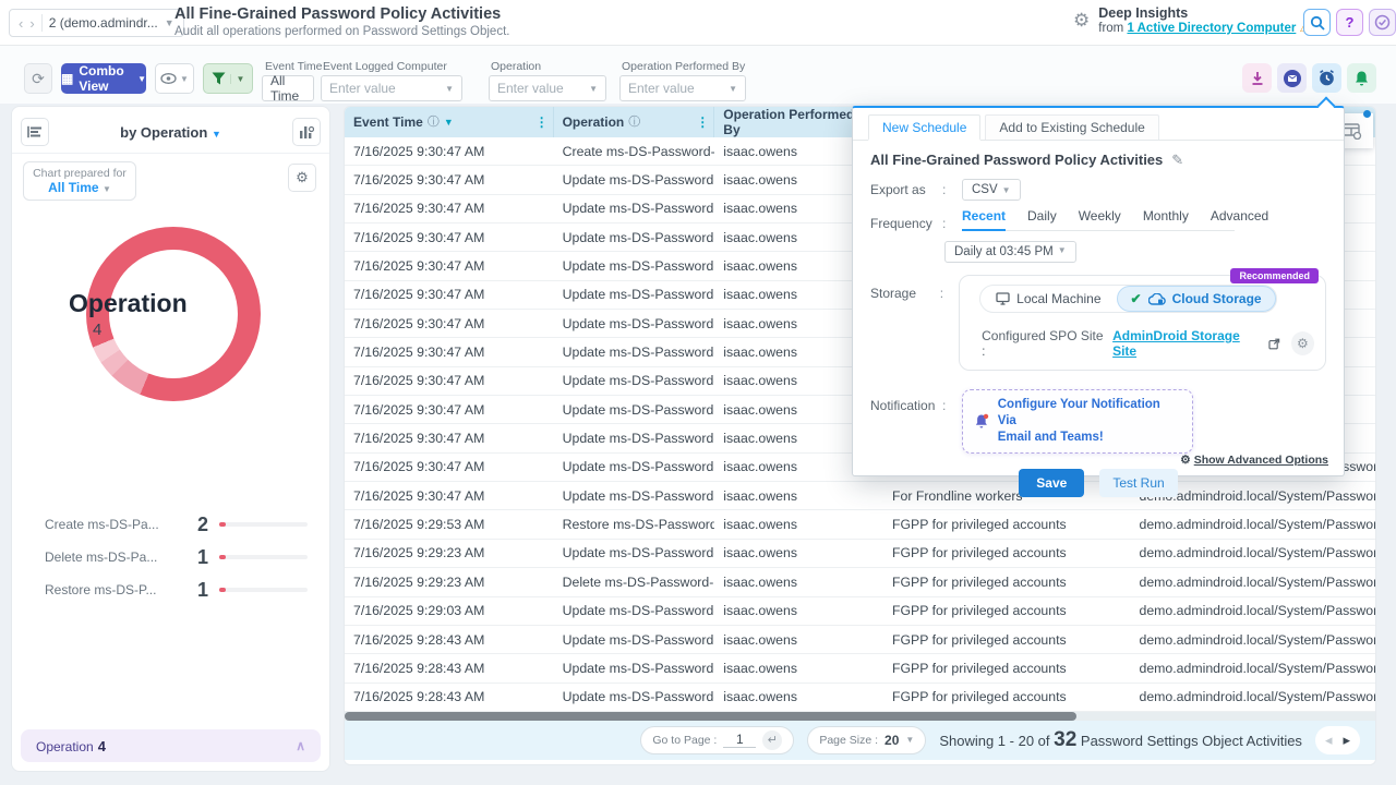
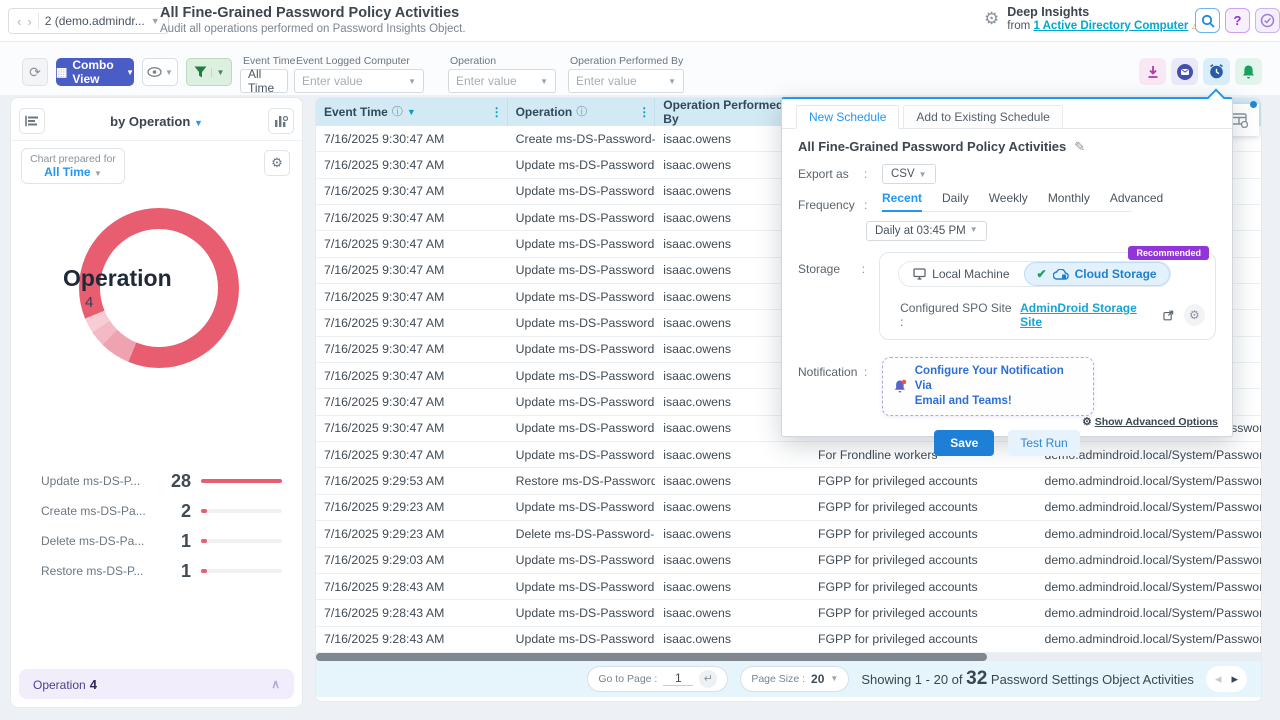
  ‹
  ›
  2 (demo.admindr...
  ▼
  All Fine-Grained Password Policy Activities
- Audit all operations performed on Password Settings Object.
+ Audit all operations performed on Password Insights Object.
  ⚙
  Deep Insights
  from 1 Active Directory Computer
  ?
  ⟳
  ▦
  Combo View
  ▼
  ▼
  ▼
  Event Time
  All Time
  Event Logged Computer
  Enter value
  ▼
  Operation
  Enter value
  ▼
  Operation Performed By
  Enter value
  ▼
  by Operation ▼
  Chart prepared for
  All Time ▼
  ⚙
  Operation
  4
+ Update ms-DS-P...
+ 28
  Create ms-DS-Pa...
  2
  Delete ms-DS-Pa...
  1
  Restore ms-DS-P...
  1
  Operation 4
  ∧
  Event Time
  ⓘ
  ▼
  ⋮
  Operation
  ⓘ
  ⋮
  Operation Performed By
  7/16/2025 9:30:47 AM
  Create ms-DS-Password-
  isaac.owens
  7/16/2025 9:30:47 AM
  Update ms-DS-Password
  isaac.owens
  7/16/2025 9:30:47 AM
  Update ms-DS-Password
  isaac.owens
  7/16/2025 9:30:47 AM
  Update ms-DS-Password
  isaac.owens
  7/16/2025 9:30:47 AM
  Update ms-DS-Password
  isaac.owens
  7/16/2025 9:30:47 AM
  Update ms-DS-Password
  isaac.owens
  7/16/2025 9:30:47 AM
  Update ms-DS-Password
  isaac.owens
  7/16/2025 9:30:47 AM
  Update ms-DS-Password
  isaac.owens
  7/16/2025 9:30:47 AM
  Update ms-DS-Password
  isaac.owens
  7/16/2025 9:30:47 AM
  Update ms-DS-Password
  isaac.owens
  7/16/2025 9:30:47 AM
  Update ms-DS-Password
  isaac.owens
  7/16/2025 9:30:47 AM
  Update ms-DS-Password
  isaac.owens
  7/16/2025 9:30:47 AM
  Update ms-DS-Password
  isaac.owens
  For Frondline worker
  admindroid.local/System/Passwo
  7/16/2025 9:29:53 AM
  Restore ms-DS-Password
  isaac.owens
  FGPP for privileged accounts
  demo.admindroid.local/System/Passwo
  7/16/2025 9:29:23 AM
  Update ms-DS-Password
  isaac.owens
  FGPP for privileged accounts
  demo.admindroid.local/System/Passwo
  7/16/2025 9:29:23 AM
  Delete ms-DS-Password-
  isaac.owens
  FGPP for privileged accounts
  demo.admindroid.local/System/Passwo
  7/16/2025 9:29:03 AM
  Update ms-DS-Password
  isaac.owens
  FGPP for privileged accounts
  demo.admindroid.local/System/Passwo
  7/16/2025 9:28:43 AM
  Update ms-DS-Password
  isaac.owens
  FGPP for privileged accounts
  demo.admindroid.local/System/Passwo
  7/16/2025 9:28:43 AM
  Update ms-DS-Password
  isaac.owens
  FGPP for privileged accounts
  demo.admindroid.local/System/Passwo
  7/16/2025 9:28:43 AM
  Update ms-DS-Password
  isaac.owens
  FGPP for privileged accounts
  demo.admindroid.local/System/Passwo
  Go to Page :
  1
  ↵
  Page Size :
  20
  ▼
  Showing 1 - 20 of 32 Password Settings Object Activities
  ◂
  ▸
  New Schedule
  Add to Existing Schedule
  All Fine-Grained Password Policy Activities ✎
  Export as
  :
  CSV ▼
  Frequency
  :
  Recent
  Daily
  Weekly
  Monthly
  Advanced
  Daily at 03:45 PM
  ▼
  Storage
  :
  Recommended
  Local Machine
  ✔
  Cloud Storage
  Configured SPO Site :
  AdminDroid Storage Site
  ⚙
  Notification
  :
  Configure Your Notification Via
  Email and Teams!
  Save
  Test Run
  ⚙ Show Advanced Options
